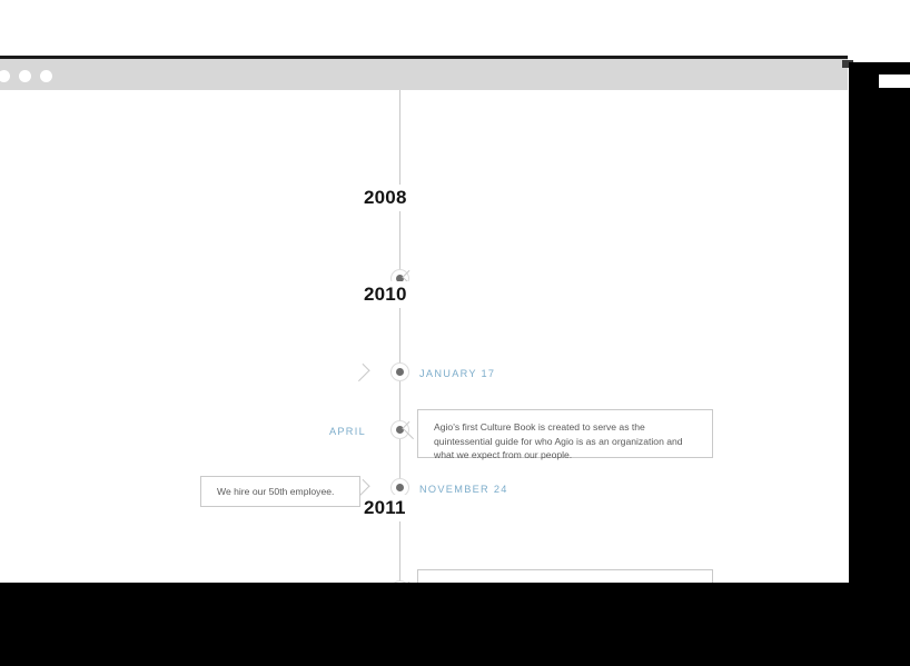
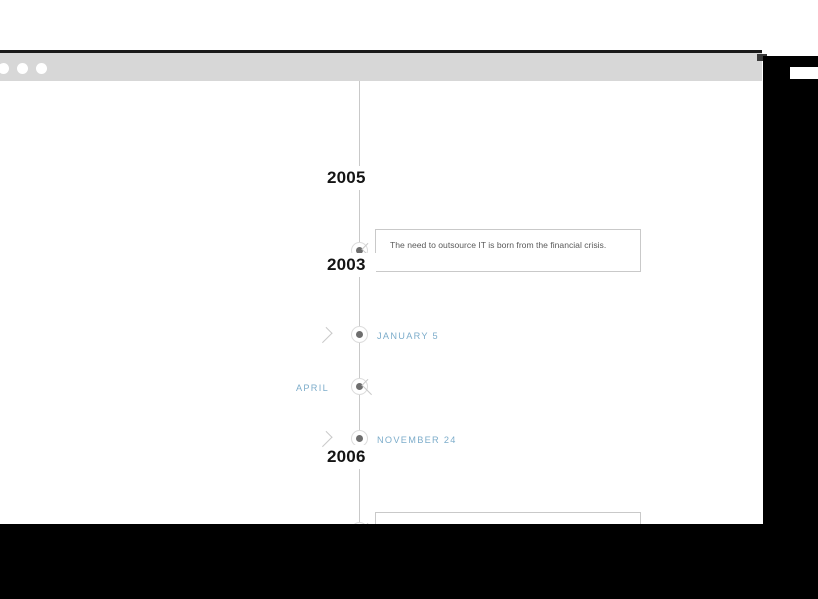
- 2008
+ 2005
+ The need to outsource IT is born from the financial crisis.
- 2010
+ 2003
- JANUARY 17
+ JANUARY 5
  APRIL
- Agio's first Culture Book is created to serve as the quintessential guide for who Agio is as an organization and what we expect from our people.
  NOVEMBER 24
- We hire our 50th employee.
- 2011
+ 2006
